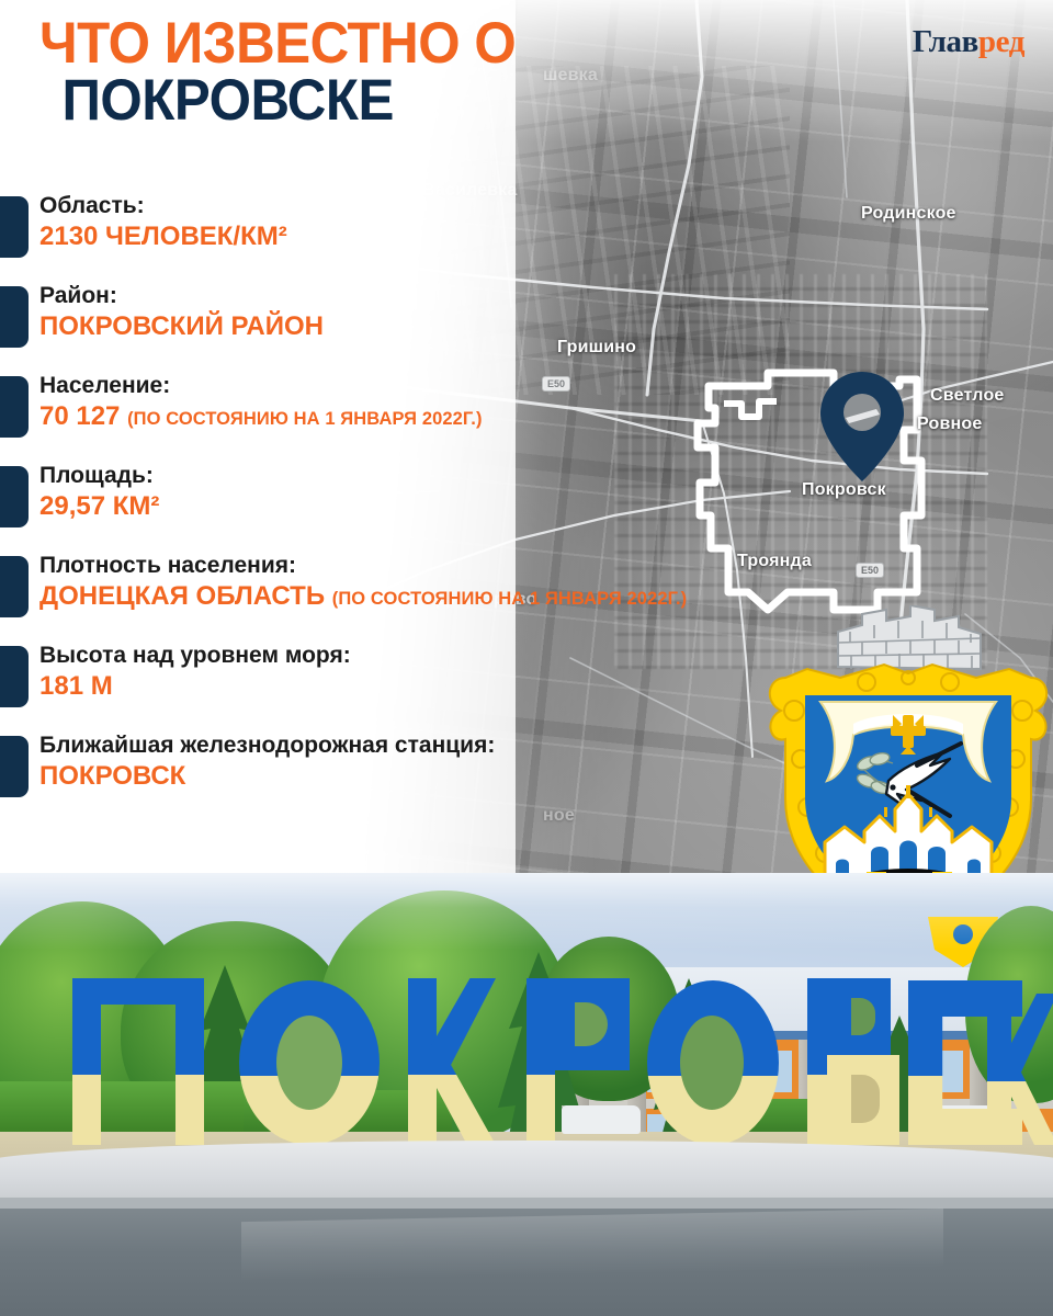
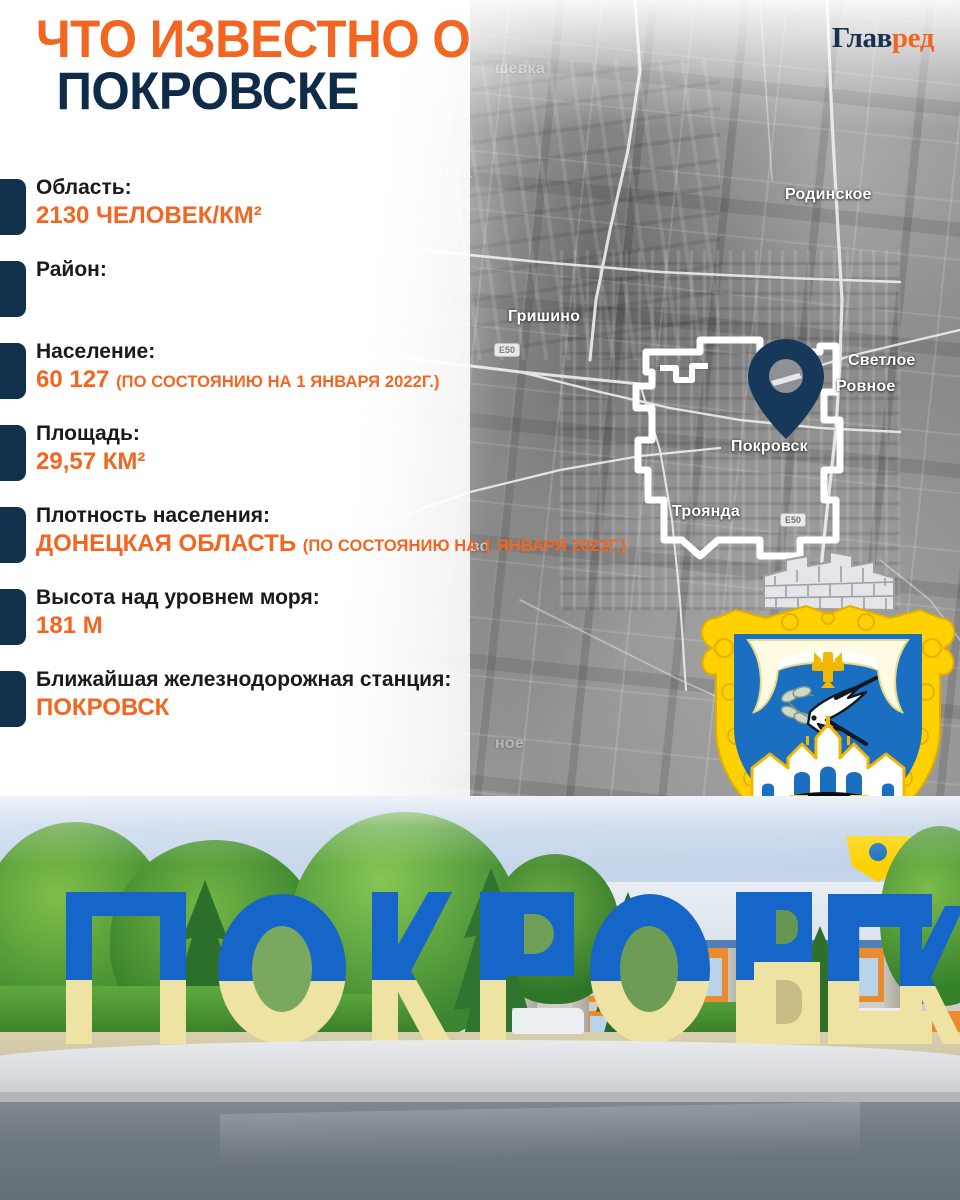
  ЧТО ИЗВЕСТНО О
  ПОКРОВСКЕ
  Главред
  Область:
  2130 ЧЕЛОВЕК/КМ²
  Район:
- ПОКРОВСКИЙ РАЙОН
  Население:
- 70 127 (ПО СОСТОЯНИЮ НА 1 ЯНВАРЯ 2022Г.)
+ 60 127 (ПО СОСТОЯНИЮ НА 1 ЯНВАРЯ 2022Г.)
  Площадь:
  29,57 КМ²
  Плотность населения:
  ДОНЕЦКАЯ ОБЛАСТЬ (ПО СОСТОЯНИЮ НА 1 ЯНВАРЯ 2022Г.)
  Высота над уровнем моря:
  181 М
  Ближайшая железнодорожная станция:
  ПОКРОВСК
